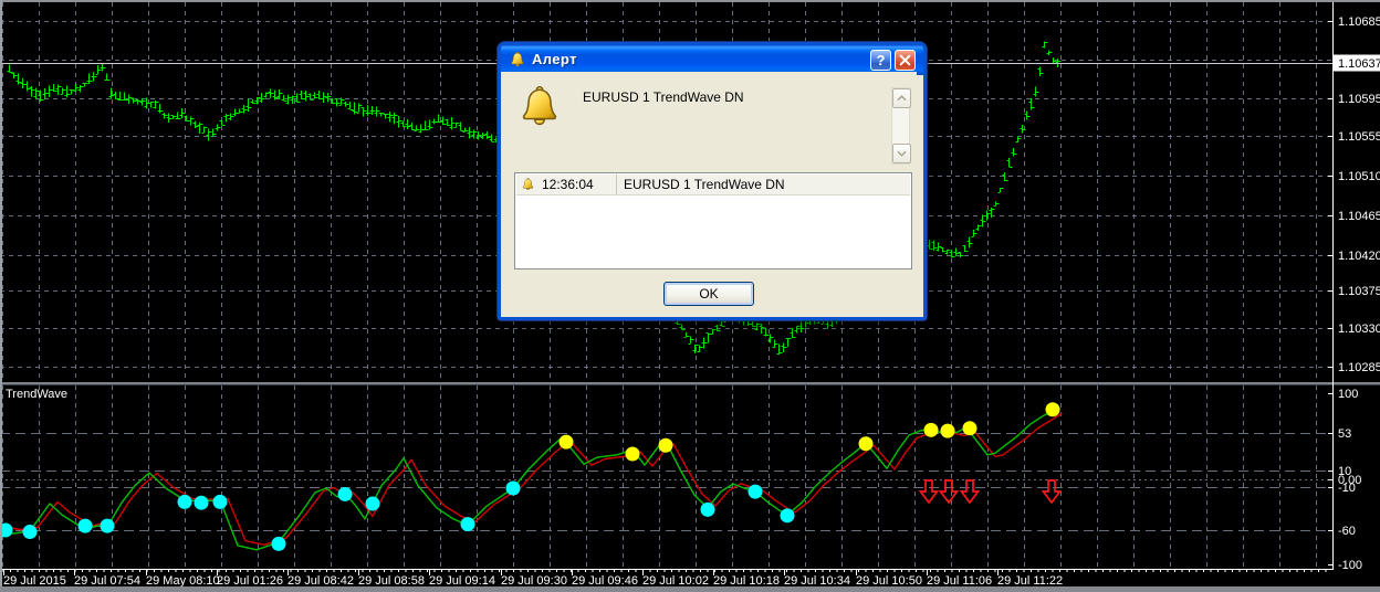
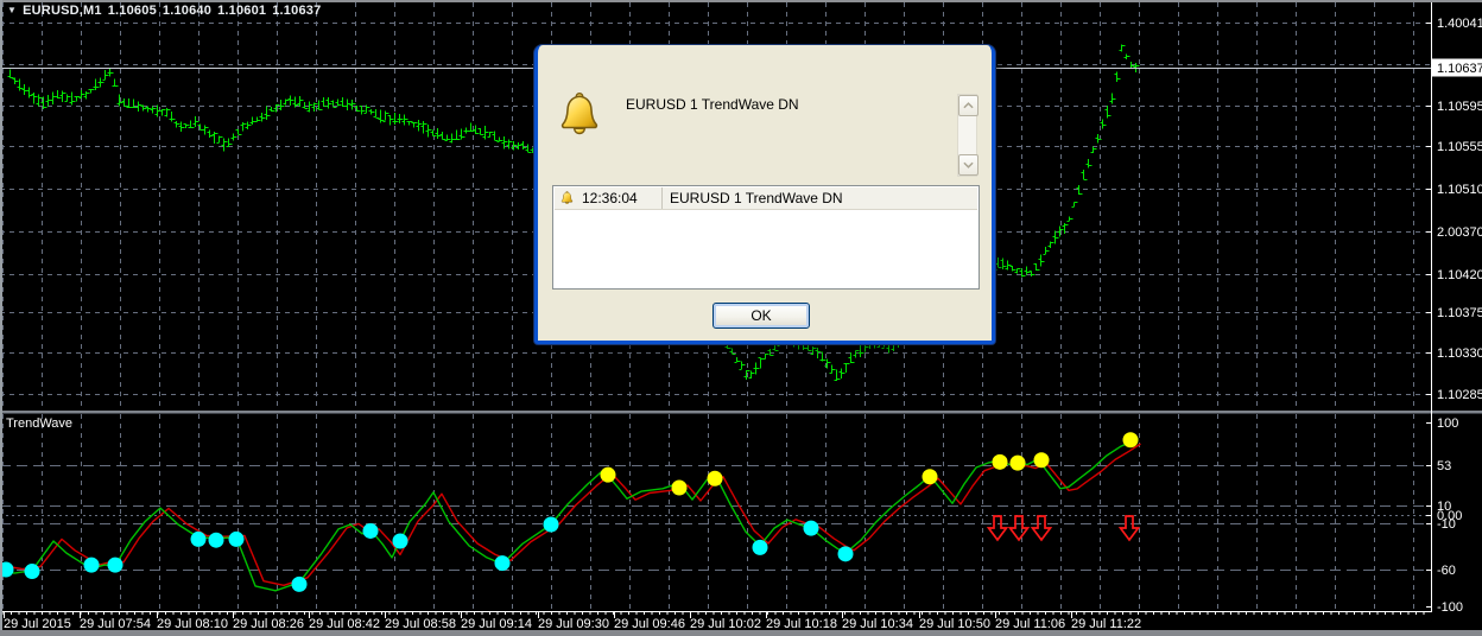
- 1.10685
+ 1.40041
  1.10595
  1.10555
  1.10510
- 1.10465
+ 2.00370
  1.10420
  1.10375
  1.10330
  1.10285
  1.10637
  100
  53
  10
  0.00
  -10
  -60
  -100
  29 Jul 2015
  29 Jul 07:54
- 29 May 08:10
+ 29 Jul 08:10
- 29 Jul 01:26
+ 29 Jul 08:26
  29 Jul 08:42
  29 Jul 08:58
  29 Jul 09:14
  29 Jul 09:30
  29 Jul 09:46
  29 Jul 10:02
  29 Jul 10:18
  29 Jul 10:34
  29 Jul 10:50
  29 Jul 11:06
  29 Jul 11:22
+ ▼ EURUSD,M1 1.10605 1.10640 1.10601 1.10637
  TrendWave
- Алерт
- ?
  EURUSD 1 TrendWave DN
  12:36:04
  EURUSD 1 TrendWave DN
  OK
